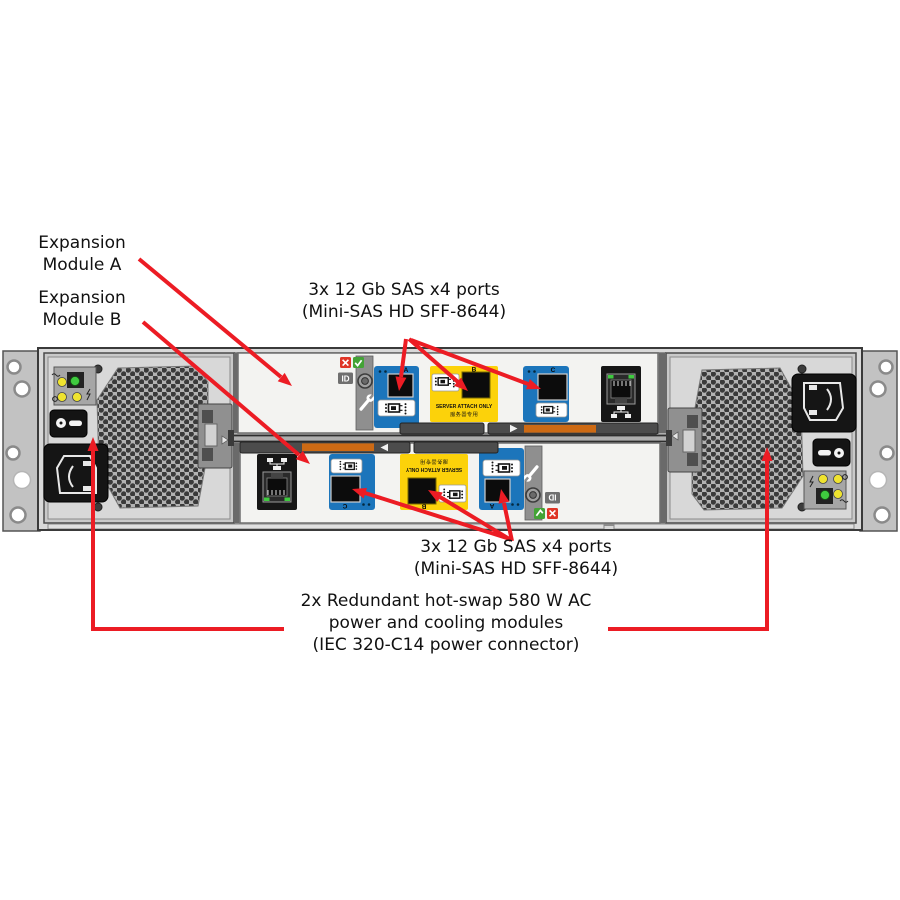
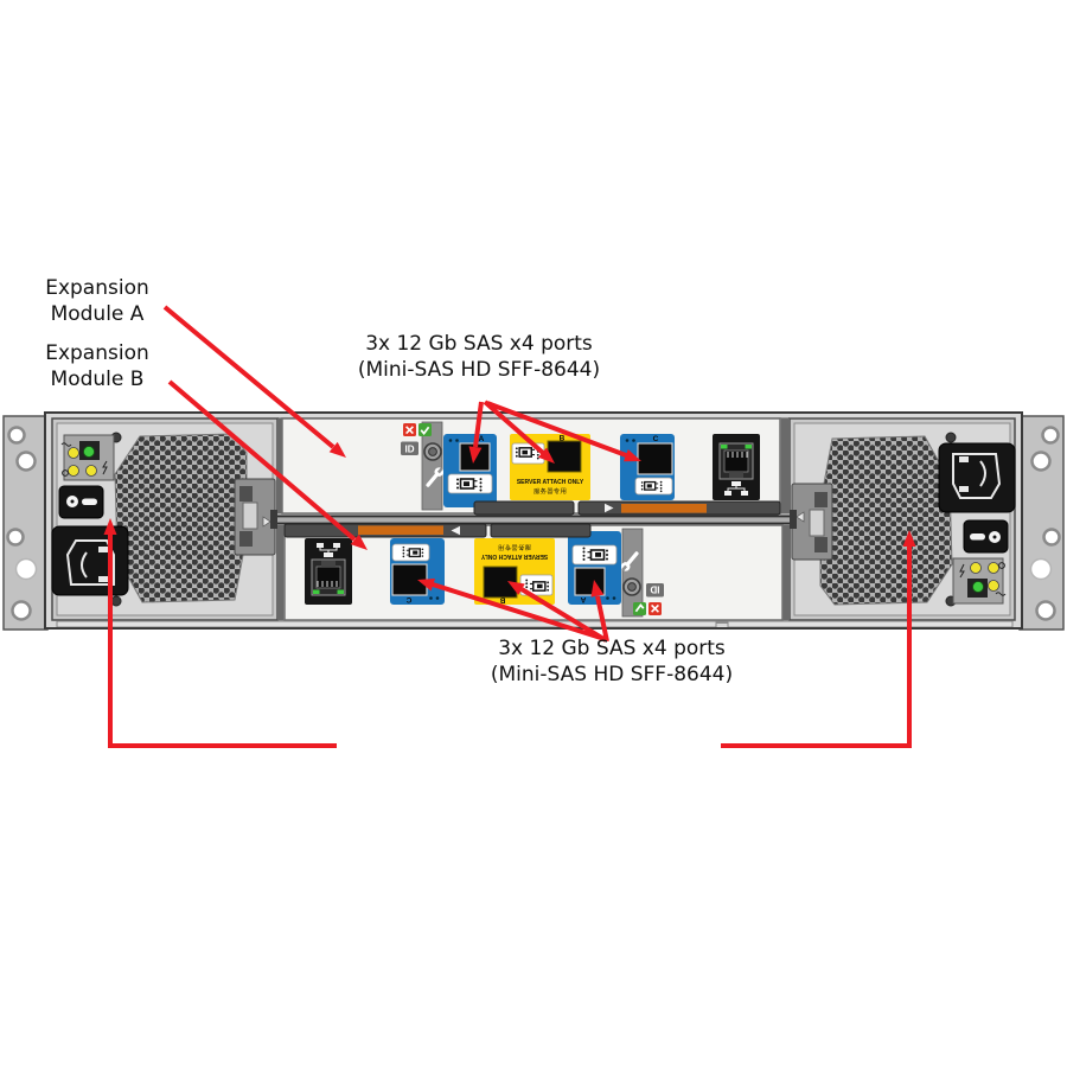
  Expansion
  Module A
  Expansion
  Module B
  3x 12 Gb SAS x4 ports
  (Mini-SAS HD SFF-8644)
  3x 12 Gb SAS x4 ports
  (Mini-SAS HD SFF-8644)
- 2x Redundant hot-swap 580 W AC
- power and cooling modules
- (IEC 320-C14 power connector)
